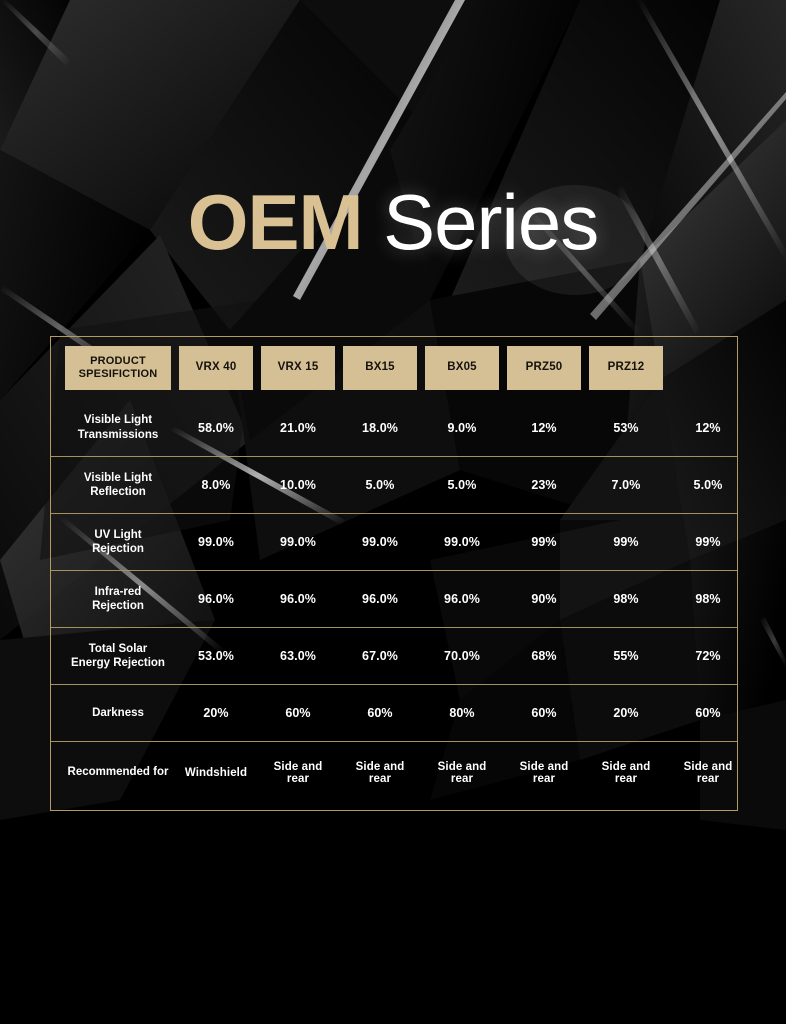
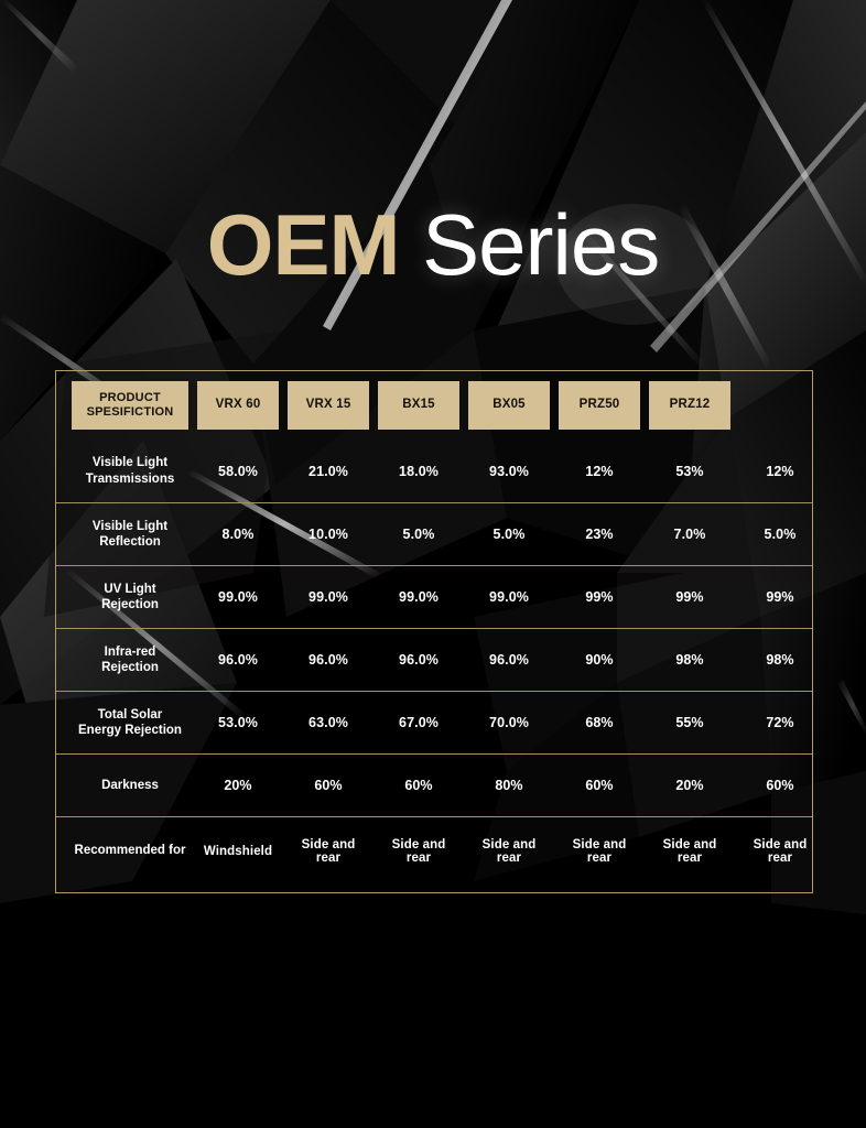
  OEM Series
  PRODUCT
  SPESIFICTION
- VRX 40
+ VRX 60
  VRX 15
  BX15
  BX05
  PRZ50
  PRZ12
  Visible Light
  Transmissions
  58.0%
  21.0%
  18.0%
- 9.0%
+ 93.0%
  12%
  53%
  12%
  Visible Light
  Reflection
  8.0%
  10.0%
  5.0%
  5.0%
  23%
  7.0%
  5.0%
  UV Light
  Rejection
  99.0%
  99.0%
  99.0%
  99.0%
  99%
  99%
  99%
  Infra-red
  Rejection
  96.0%
  96.0%
  96.0%
  96.0%
  90%
  98%
  98%
  Total Solar
  Energy Rejection
  53.0%
  63.0%
  67.0%
  70.0%
  68%
  55%
  72%
  Darkness
  20%
  60%
  60%
  80%
  60%
  20%
  60%
  Recommended for
  Windshield
  Side and rear
  Side and rear
  Side and rear
  Side and rear
  Side and rear
  Side and rear
